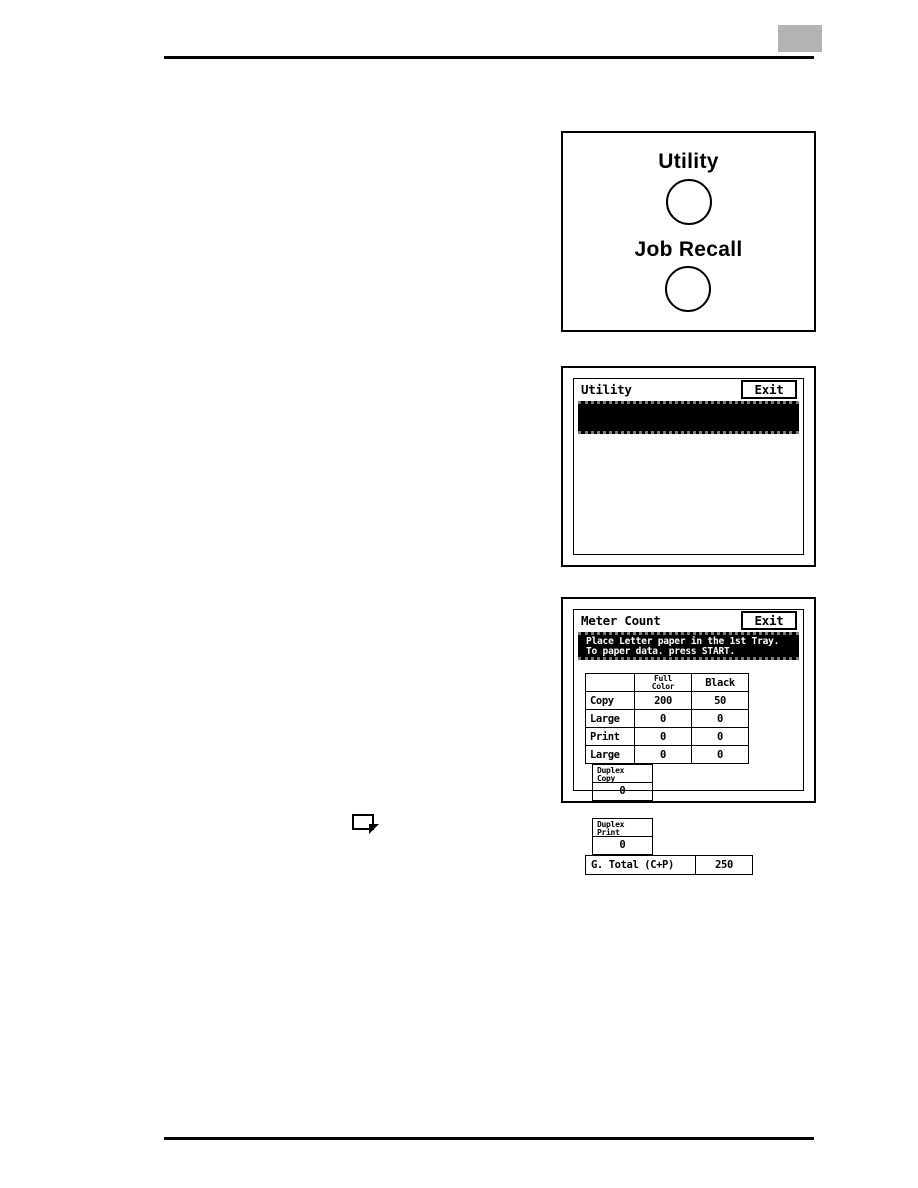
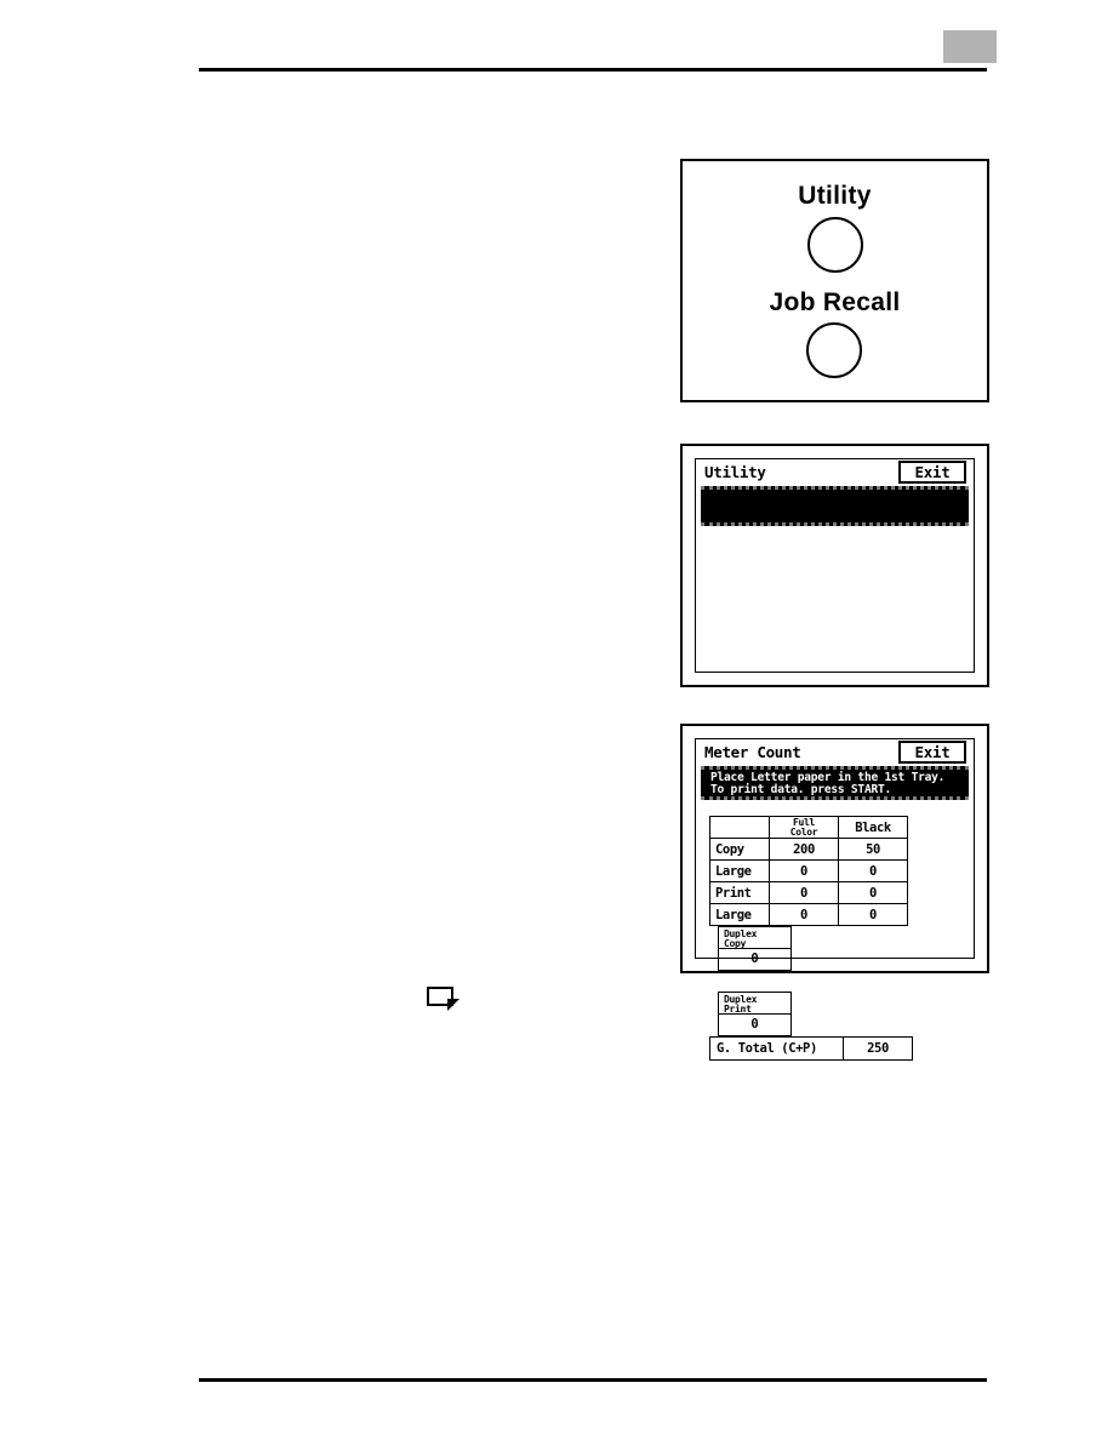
  Utility
  Job Recall
  Utility
  Exit
  Meter Count
  Exit
  Place Letter paper in the 1st Tray.
- To paper data. press START.
+ To print data. press START.
  	Full Color	Black
  Copy	200	50
  Large	0	0
  Print	0	0
  Large	0	0
  Duplex
  Copy
  0
  Duplex
  Print
  0
  G. Total (C+P)	250
